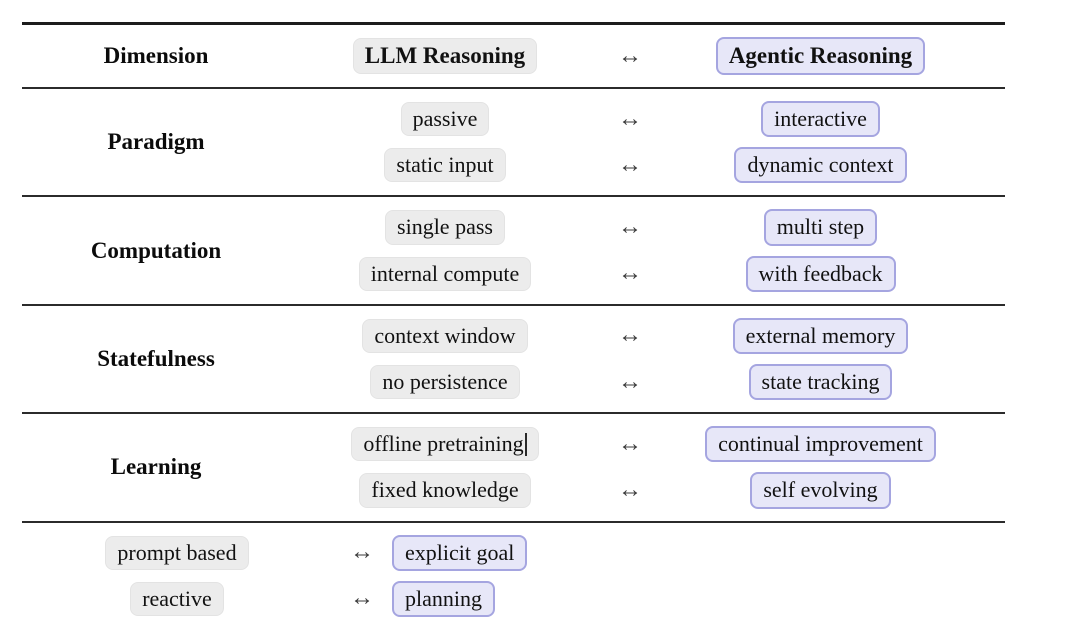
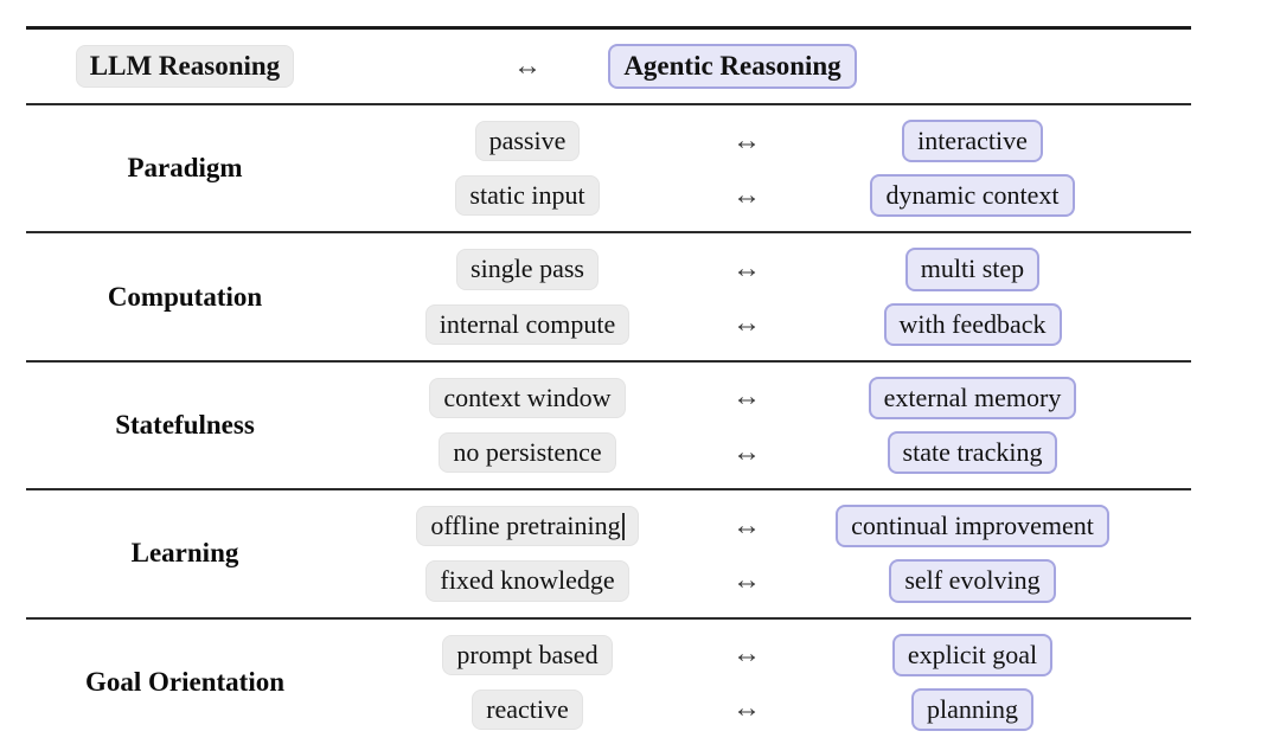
- Dimension
  LLM Reasoning
  ↔
  Agentic Reasoning
  Paradigm
  passive
  ↔
  interactive
  static input
  ↔
  dynamic context
  Computation
  single pass
  ↔
  multi step
  internal compute
  ↔
  with feedback
  Statefulness
  context window
  ↔
  external memory
  no persistence
  ↔
  state tracking
  Learning
  offline pretraining
  ↔
  continual improvement
  fixed knowledge
  ↔
  self evolving
+ Goal Orientation
  prompt based
  ↔
  explicit goal
  reactive
  ↔
  planning
